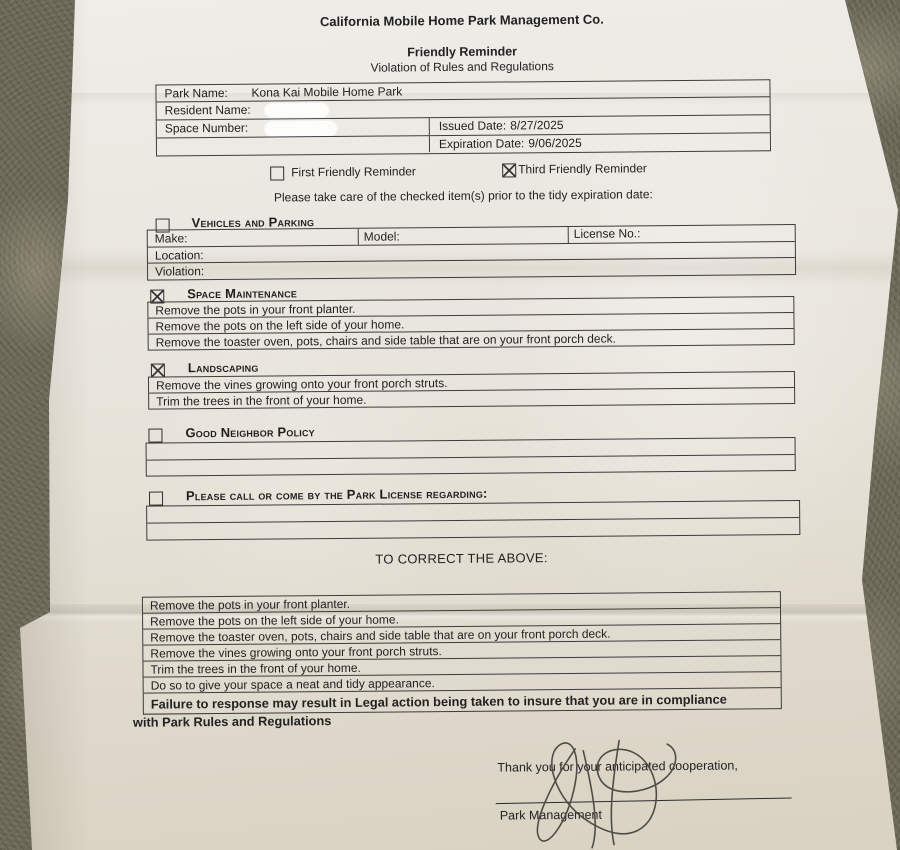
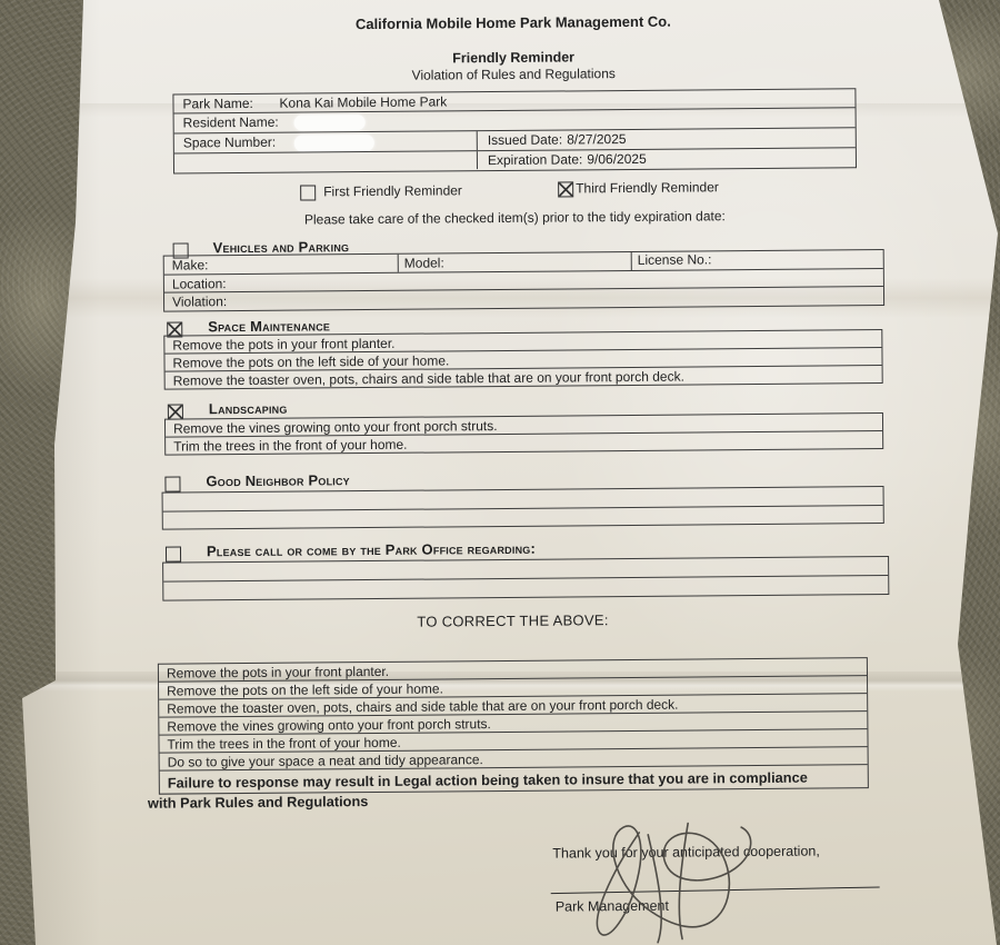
  California Mobile Home Park Management Co.
  Friendly Reminder
  Violation of Rules and Regulations
  Park Name:
  Kona Kai Mobile Home Park
  Resident Name:
  Space Number:
  Issued Date: 8/27/2025
  Expiration Date: 9/06/2025
  First Friendly Reminder
  Third Friendly Reminder
  Please take care of the checked item(s) prior to the tidy expiration date:
  Vehicles and Parking
  Make:
  Model:
  License No.:
  Location:
  Violation:
  Space Maintenance
  Remove the pots in your front planter.
  Remove the pots on the left side of your home.
  Remove the toaster oven, pots, chairs and side table that are on your front porch deck.
  Landscaping
  Remove the vines growing onto your front porch struts.
  Trim the trees in the front of your home.
  Good Neighbor Policy
- Please call or come by the Park License regarding:
+ Please call or come by the Park Office regarding:
  TO CORRECT THE ABOVE:
  Remove the pots in your front planter.
  Remove the pots on the left side of your home.
  Remove the toaster oven, pots, chairs and side table that are on your front porch deck.
  Remove the vines growing onto your front porch struts.
  Trim the trees in the front of your home.
  Do so to give your space a neat and tidy appearance.
  Failure to response may result in Legal action being taken to insure that you are in compliance
  with Park Rules and Regulations
  Thank yo for yur aticipated cooperation,
  Park Manageet
